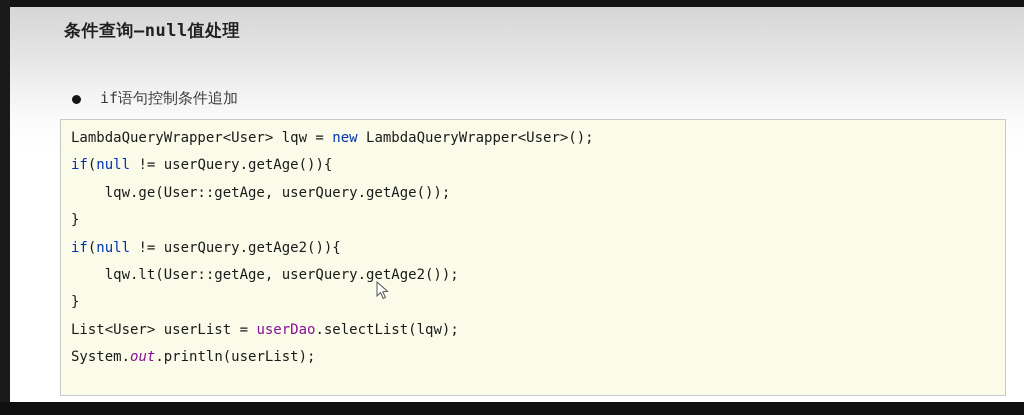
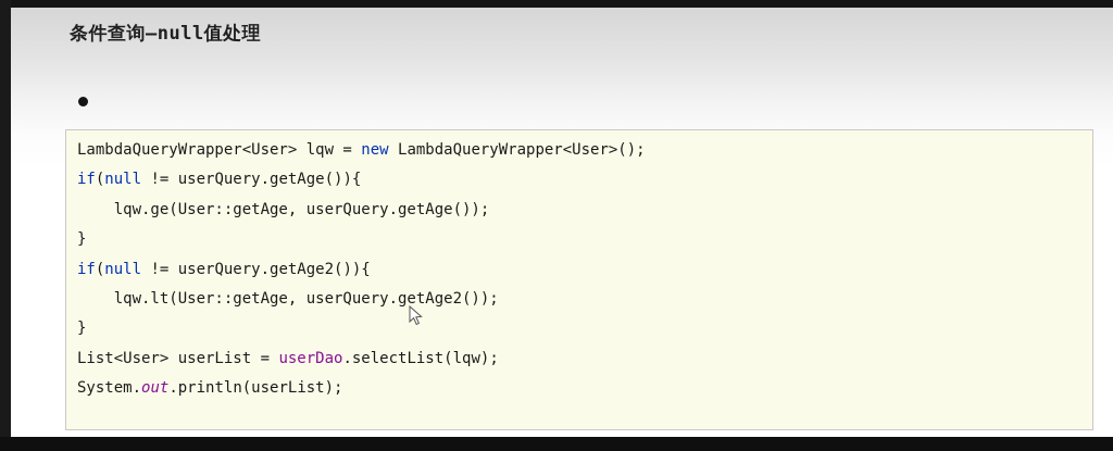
  条件查询—null值处理
- if语句控制条件追加
  LambdaQueryWrapper<User> lqw = new LambdaQueryWrapper<User>();
  if(null != userQuery.getAge()){
  lqw.ge(User::getAge, userQuery.getAge());
  }
  if(null != userQuery.getAge2()){
  lqw.lt(User::getAge, userQuery.getAge2());
  }
  List<User> userList = userDao.selectList(lqw);
  System.out.println(userList);
